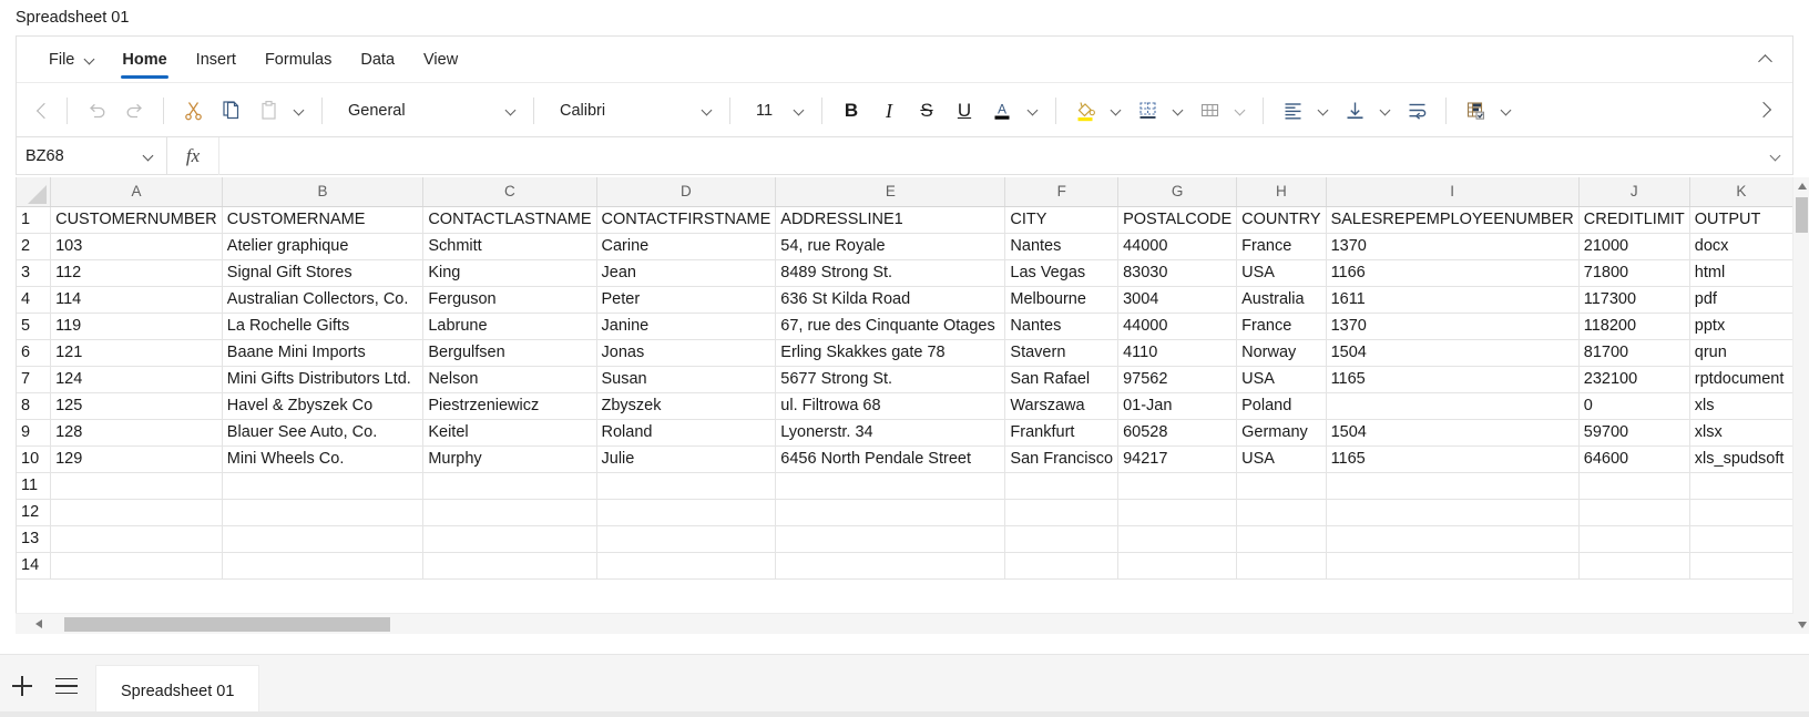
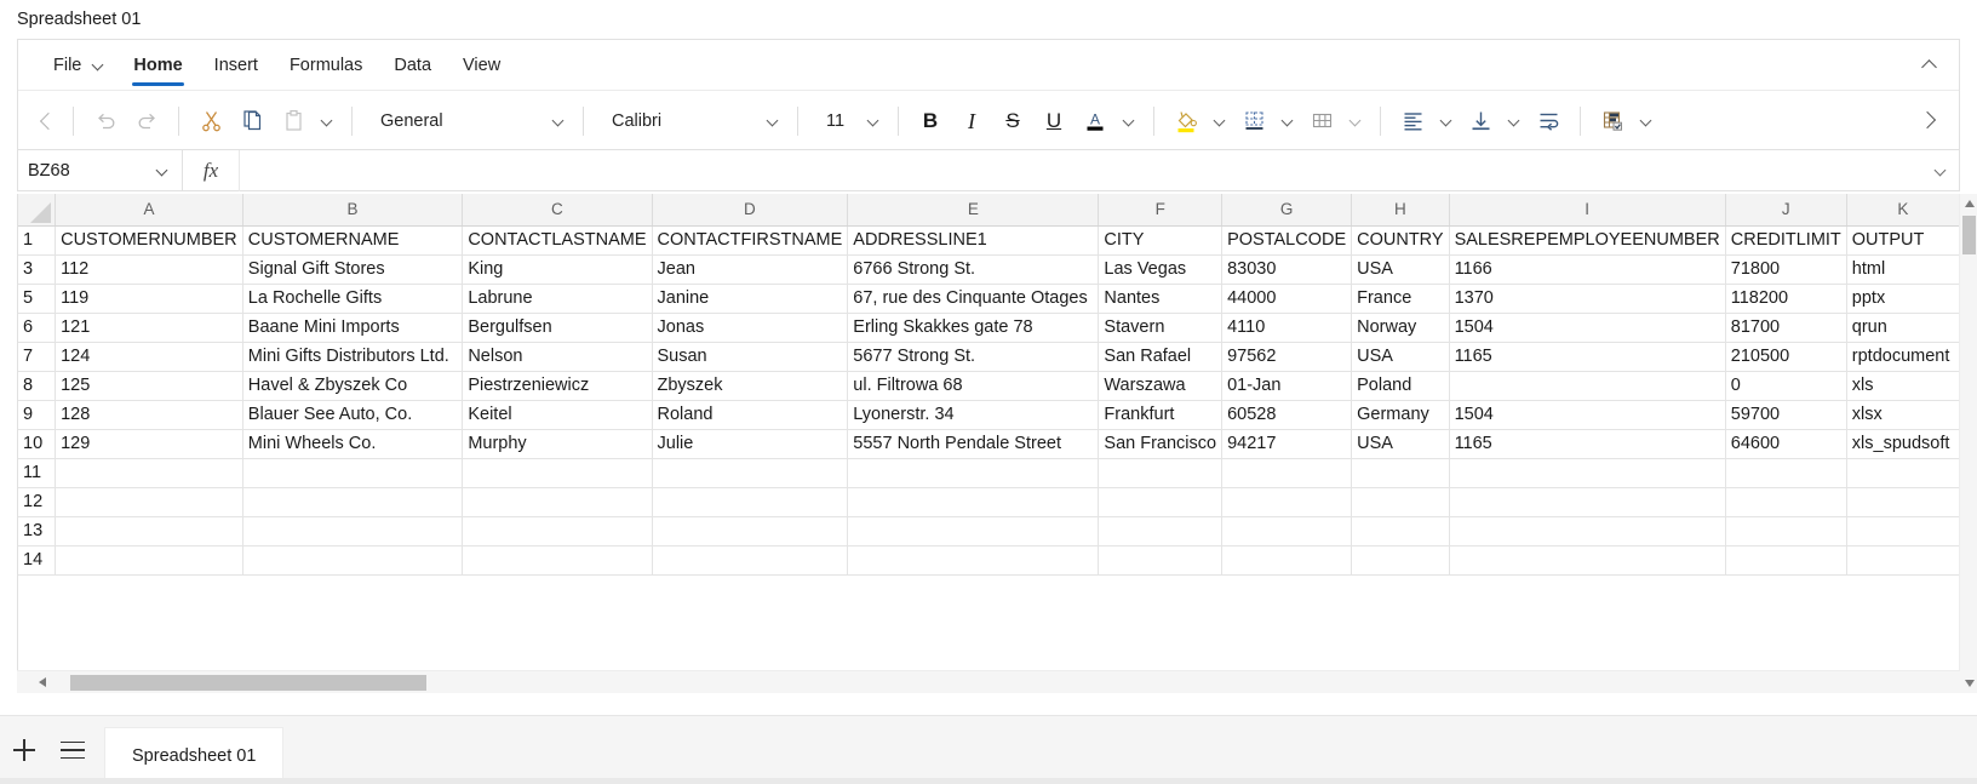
  Spreadsheet 01
  File
  Home
  Insert
  Formulas
  Data
  View
  General
  Calibri
  11
  B
  I
  S
  U
  A
  BZ68
  fx
  	A	B	C	D	E	F	G	H	I	J	K
  1	CUSTOMERNUMBER	CUSTOMERNAME	CONTACTLASTNAME	CONTACTFIRSTNAME	ADDRESSLINE1	CITY	POSTALCODE	COUNTRY	SALESREPEMPLOYEENUMBER	CREDITLIMIT	OUTPUT
- 2	103	Atelier graphique	Schmitt	Carine	54, rue Royale	Nantes	44000	France	1370	21000	docx
- 3	112	Signal Gift Stores	King	Jean	8489 Strong St.	Las Vegas	83030	USA	1166	71800	html
+ 3	112	Signal Gift Stores	King	Jean	6766 Strong St.	Las Vegas	83030	USA	1166	71800	html
- 4	114	Australian Collectors, Co.	Ferguson	Peter	636 St Kilda Road	Melbourne	3004	Australia	1611	117300	pdf
  5	119	La Rochelle Gifts	Labrune	Janine	67, rue des Cinquante Otages	Nantes	44000	France	1370	118200	pptx
  6	121	Baane Mini Imports	Bergulfsen	Jonas	Erling Skakkes gate 78	Stavern	4110	Norway	1504	81700	qrun
- 7	124	Mini Gifts Distributors Ltd.	Nelson	Susan	5677 Strong St.	San Rafael	97562	USA	1165	232100	rptdocument
+ 7	124	Mini Gifts Distributors Ltd.	Nelson	Susan	5677 Strong St.	San Rafael	97562	USA	1165	210500	rptdocument
  8	125	Havel & Zbyszek Co	Piestrzeniewicz	Zbyszek	ul. Filtrowa 68	Warszawa	01-Jan	Poland		0	xls
  9	128	Blauer See Auto, Co.	Keitel	Roland	Lyonerstr. 34	Frankfurt	60528	Germany	1504	59700	xlsx
- 10	129	Mini Wheels Co.	Murphy	Julie	6456 North Pendale Street	San Francisco	94217	USA	1165	64600	xls_spudsoft
+ 10	129	Mini Wheels Co.	Murphy	Julie	5557 North Pendale Street	San Francisco	94217	USA	1165	64600	xls_spudsoft
  11
  12
  13
  14
  Spreadsheet 01
